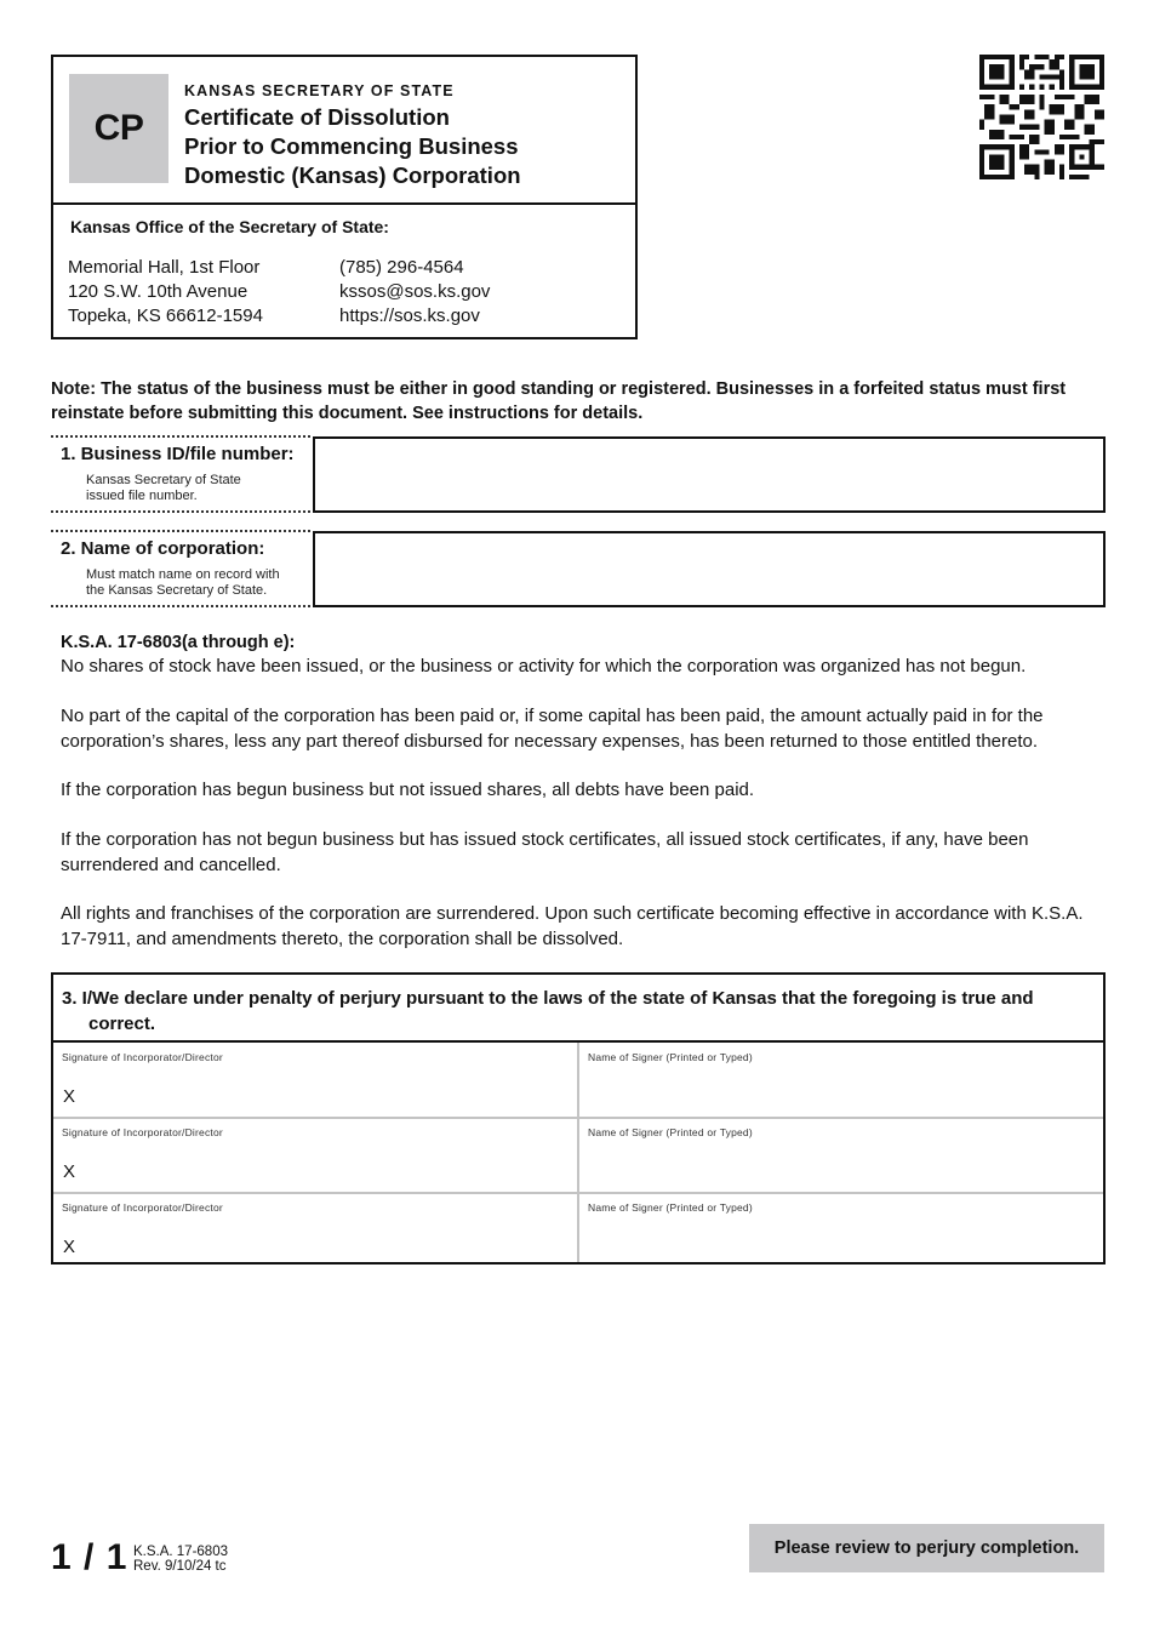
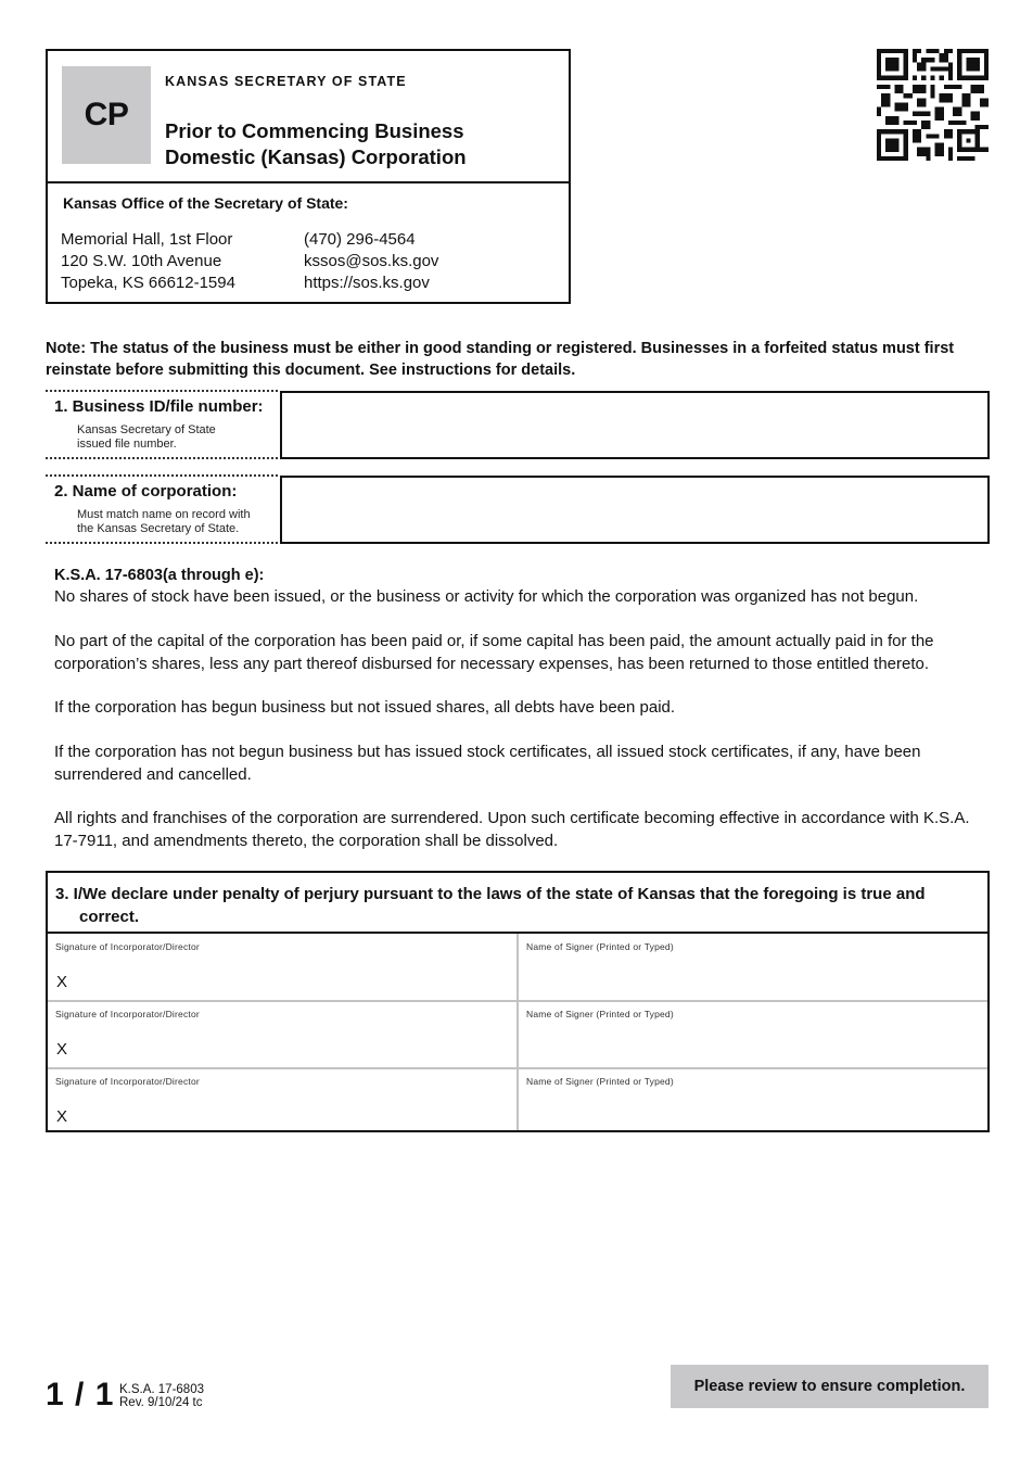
  CP
  KANSAS SECRETARY OF STATE
- Certificate of Dissolution
  Prior to Commencing Business
  Domestic (Kansas) Corporation
  Kansas Office of the Secretary of State:
  Memorial Hall, 1st Floor
  120 S.W. 10th Avenue
  Topeka, KS 66612-1594
- (785) 296-4564
+ (470) 296-4564
  kssos@sos.ks.gov
  https://sos.ks.gov
  Note: The status of the business must be either in good standing or registered. Businesses in a forfeited status must first reinstate before submitting this document. See instructions for details.
  1. Business ID/file number:
  Kansas Secretary of State
  issued file number.
  2. Name of corporation:
  Must match name on record with
  the Kansas Secretary of State.
  K.S.A. 17-6803(a through e):
  No shares of stock have been issued, or the business or activity for which the corporation was organized has not begun.
  No part of the capital of the corporation has been paid or, if some capital has been paid, the amount actually paid in for the corporation’s shares, less any part thereof disbursed for necessary expenses, has been returned to those entitled thereto.
  If the corporation has begun business but not issued shares, all debts have been paid.
  If the corporation has not begun business but has issued stock certificates, all issued stock certificates, if any, have been surrendered and cancelled.
  All rights and franchises of the corporation are surrendered. Upon such certificate becoming effective in accordance with K.S.A. 17-7911, and amendments thereto, the corporation shall be dissolved.
  3. I/We declare under penalty of perjury pursuant to the laws of the state of Kansas that the foregoing is true and correct.
  Signature of Incorporator/Director
  X
  Name of Signer (Printed or Typed)
  Signature of Incorporator/Director
  X
  Name of Signer (Printed or Typed)
  Signature of Incorporator/Director
  X
  Name of Signer (Printed or Typed)
  1 / 1
  K.S.A. 17-6803
  Rev. 9/10/24 tc
- Please review to perjury completion.
+ Please review to ensure completion.
